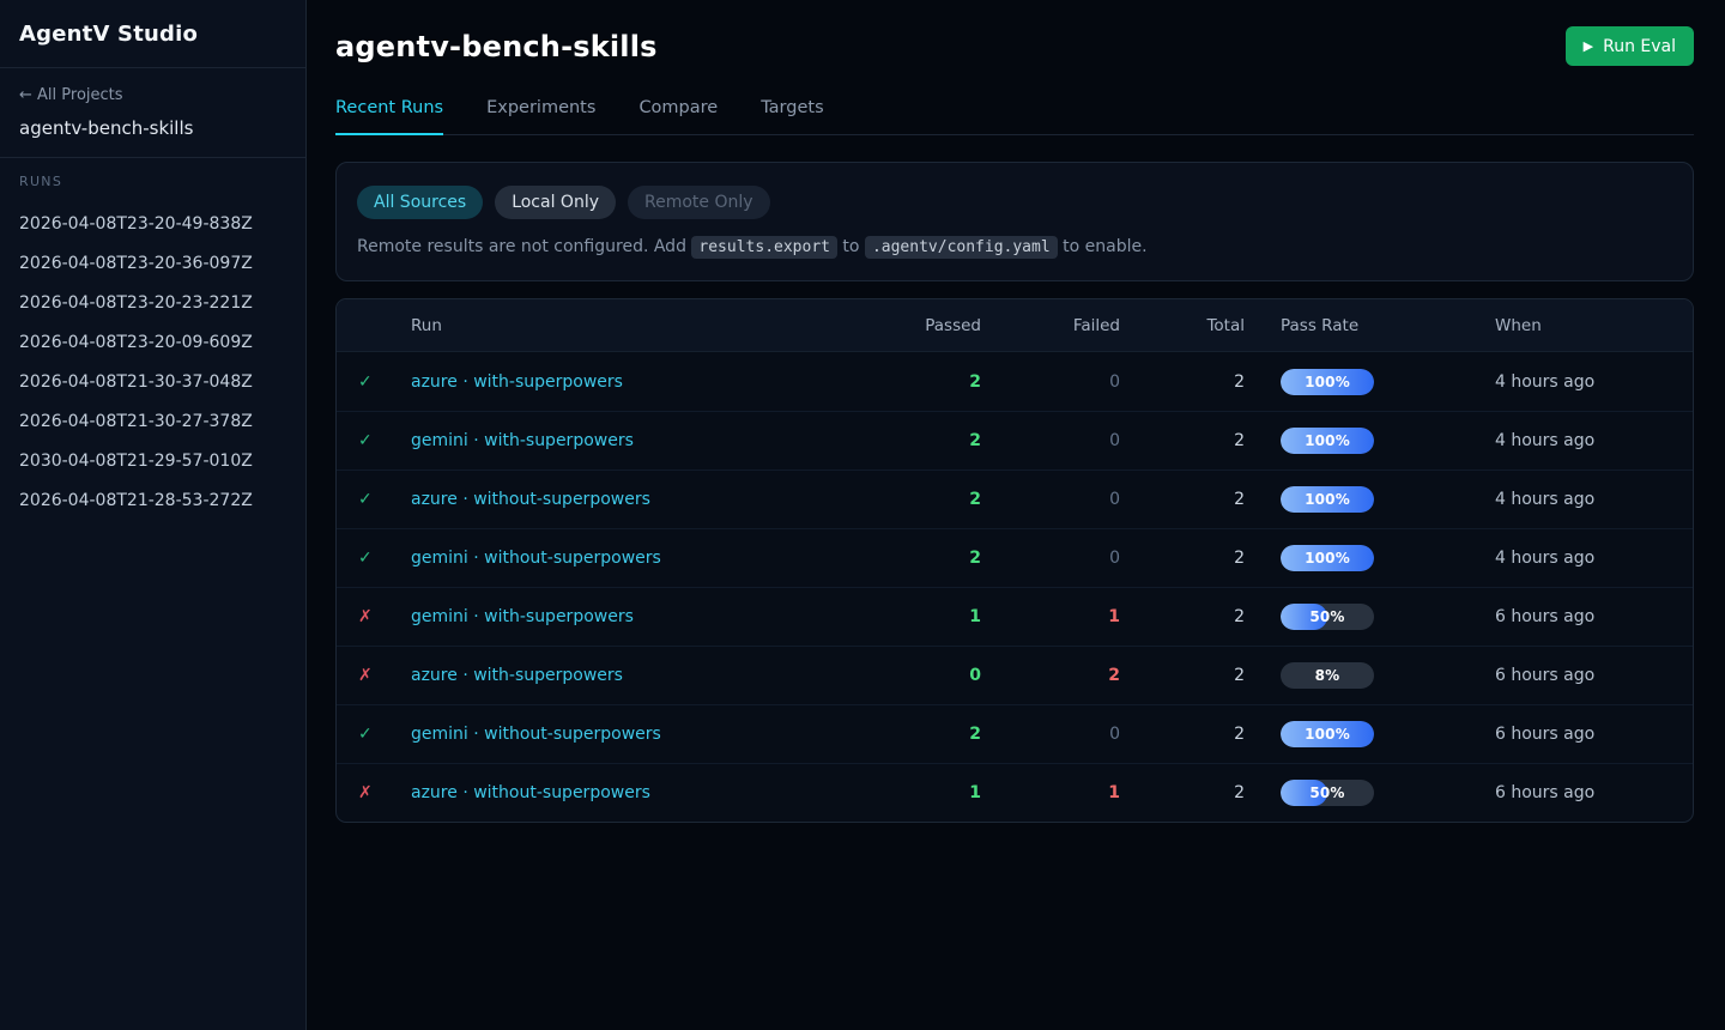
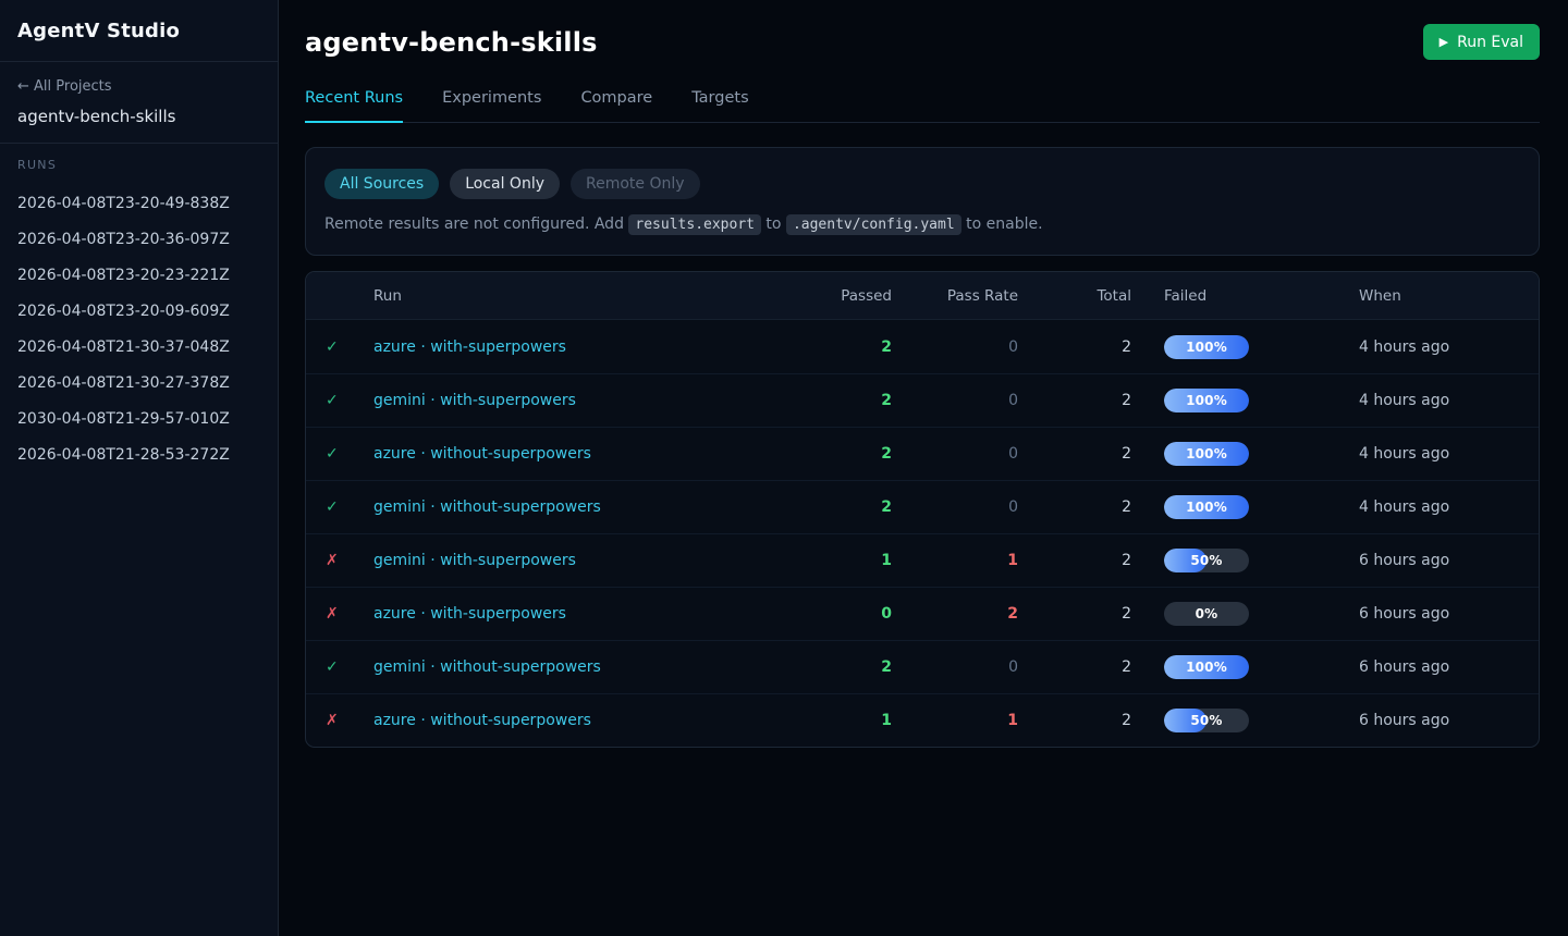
  AgentV Studio
  ← All Projects
  agentv-bench-skills
  RUNS
  2026-04-08T23-20-49-838Z
  2026-04-08T23-20-36-097Z
  2026-04-08T23-20-23-221Z
  2026-04-08T23-20-09-609Z
  2026-04-08T21-30-37-048Z
  2026-04-08T21-30-27-378Z
  2030-04-08T21-29-57-010Z
  2026-04-08T21-28-53-272Z
  agentv-bench-skills
  ▶
  Run Eval
  Recent Runs
  Experiments
  Compare
  Targets
  All Sources
  Local Only
  Remote Only
  Remote results are not configured. Add results.export to .agentv/config.yaml to enable.
  Run
  Passed
- Failed
+ Pass Rate
  Total
- Pass Rate
+ Failed
  When
  ✓
  azure · with-superpowers
  2
  0
  2
  100%
  4 hours ago
  ✓
  gemini · with-superpowers
  2
  0
  2
  100%
  4 hours ago
  ✓
  azure · without-superpowers
  2
  0
  2
  100%
  4 hours ago
  ✓
  gemini · without-superpowers
  2
  0
  2
  100%
  4 hours ago
  ✗
  gemini · with-superpowers
  1
  1
  2
  50%
  6 hours ago
  ✗
  azure · with-superpowers
  0
  2
  2
- 8%
+ 0%
  6 hours ago
  ✓
  gemini · without-superpowers
  2
  0
  2
  100%
  6 hours ago
  ✗
  azure · without-superpowers
  1
  1
  2
  50%
  6 hours ago
